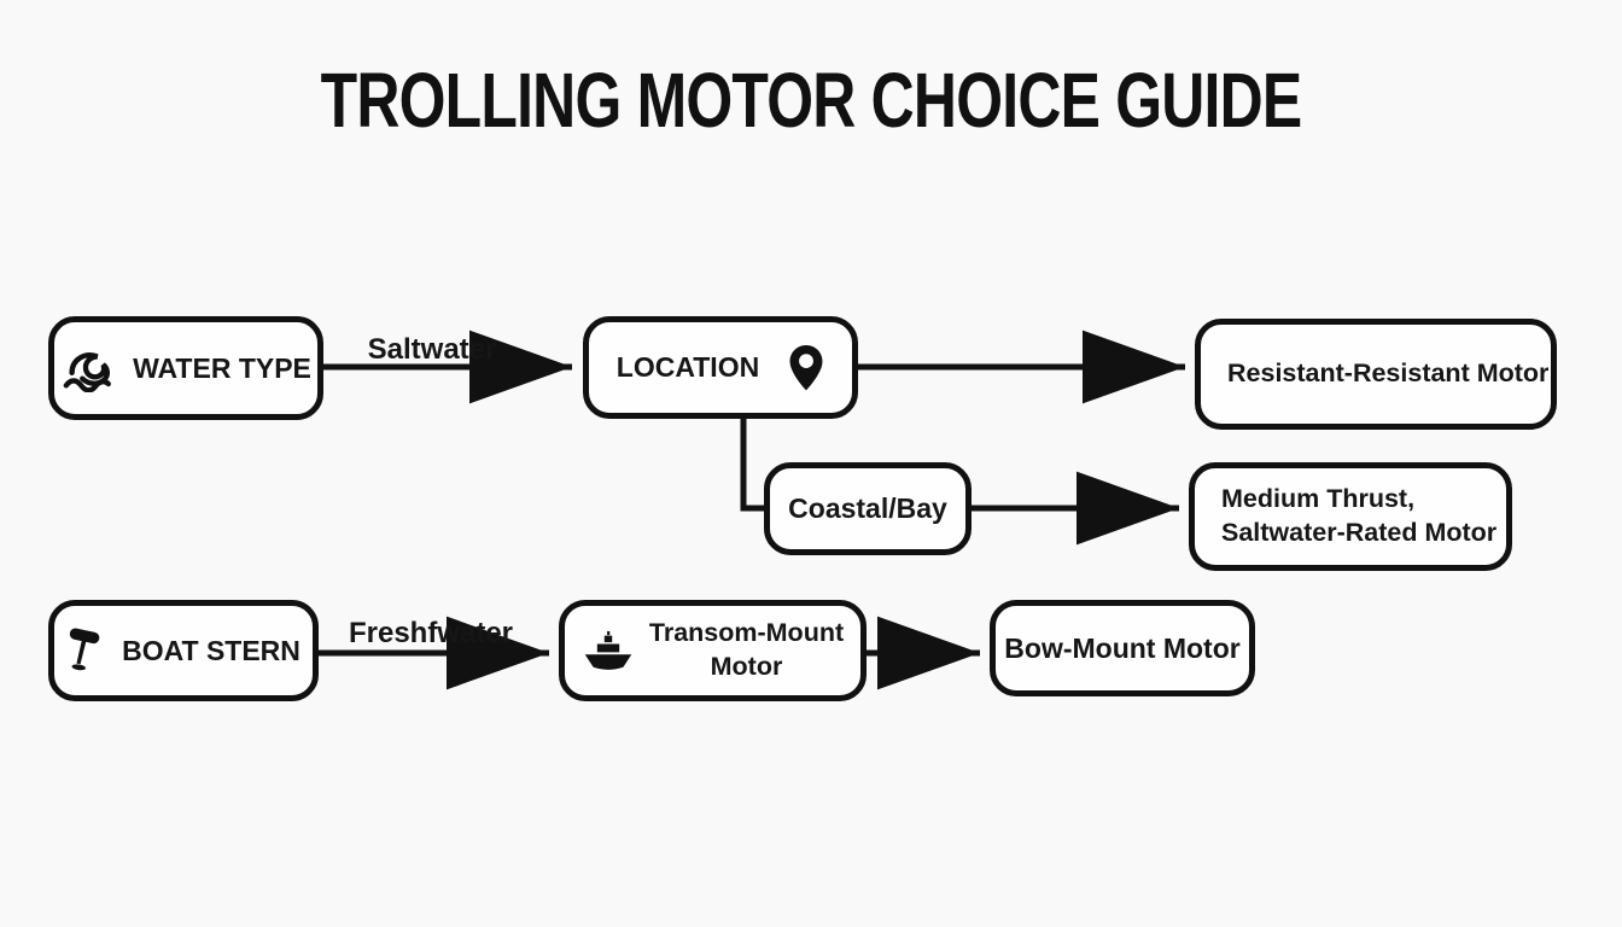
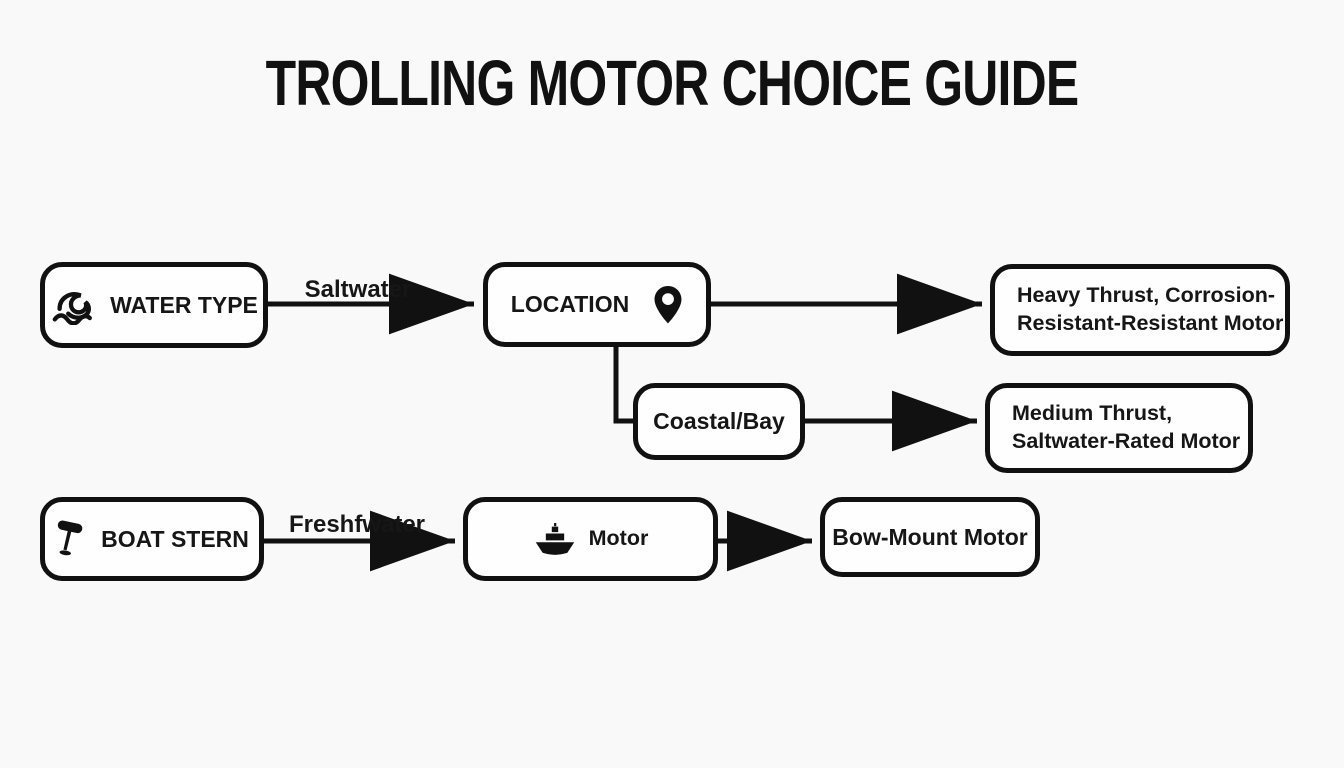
  TROLLING MOTOR CHOICE GUIDE
  Saltwater
  Freshfwater
  WATER TYPE
  LOCATION
+ Heavy Thrust, Corrosion-
  Resistant-Resistant Motor
  Coastal/Bay
  Medium Thrust,
  Saltwater-Rated Motor
  BOAT STERN
- Transom-Mount
  Motor
  Bow-Mount Motor
